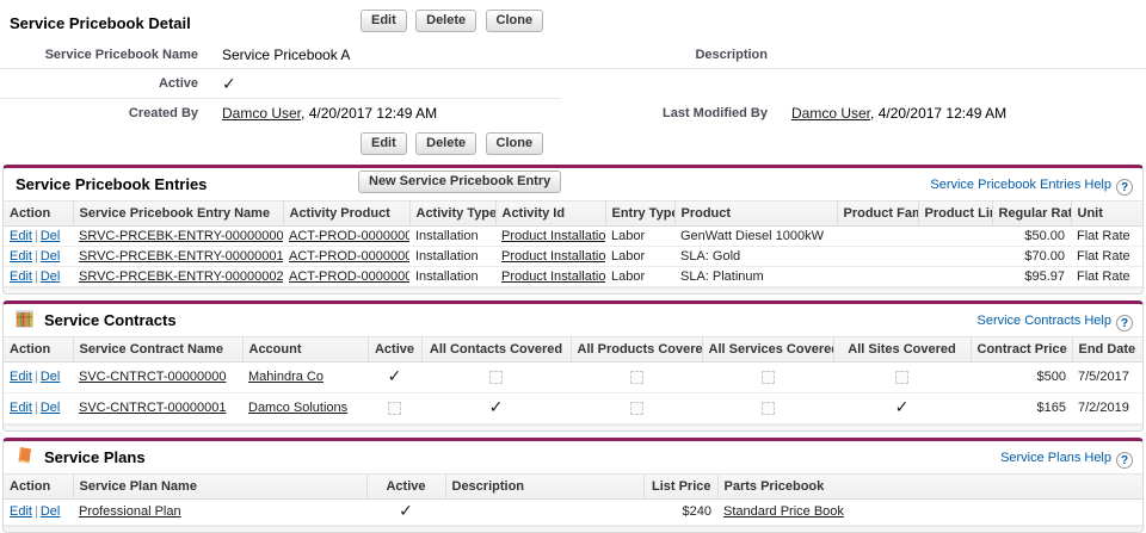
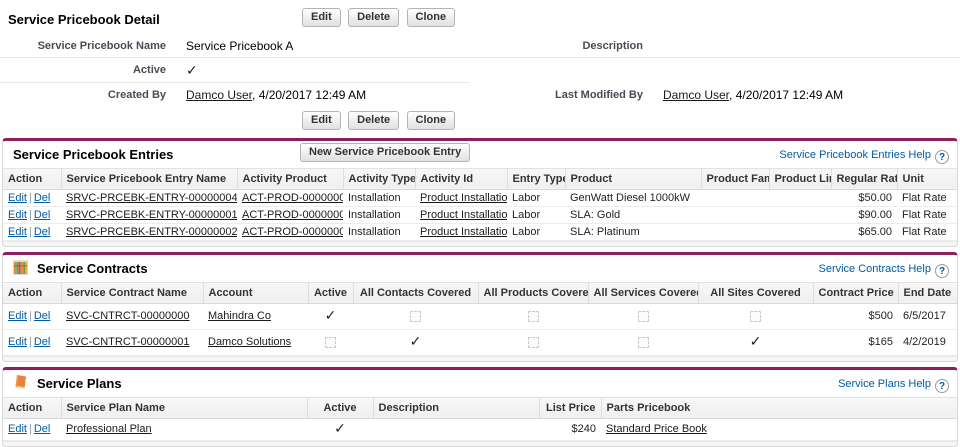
  Service Pricebook Detail
  Edit Delete Clone
  Service Pricebook Name
  Service Pricebook A
  Description
  Active
  Created By
  Damco User, 4/20/2017 12:49 AM
  Last Modified By
  Damco User, 4/20/2017 12:49 AM
  Edit Delete Clone
  Service Pricebook Entries
  New Service Pricebook Entry
  Service Pricebook Entries Help ?
  Action	Service Pricebook Entry Name	Activity Product	Activity Type	Activity Id	Entry Typ	Product	Product Fa	Product Li	Regular Rat	Unit
- Edit | Del	SRVC-PRCEBK-ENTRY-00000000	ACT-PROD-0000000	Installation	Product Installatio	Labor	GenWatt Diesel 1000kW			$50.00	Flat Rate
+ Edit | Del	SRVC-PRCEBK-ENTRY-00000004	ACT-PROD-0000000	Installation	Product Installatio	Labor	GenWatt Diesel 1000kW			$50.00	Flat Rate
- Edit | Del	SRVC-PRCEBK-ENTRY-00000001	ACT-PROD-0000000	Installation	Product Installatio	Labor	SLA: Gold			$70.00	Flat Rate
+ Edit | Del	SRVC-PRCEBK-ENTRY-00000001	ACT-PROD-0000000	Installation	Product Installatio	Labor	SLA: Gold			$90.00	Flat Rate
- Edit | Del	SRVC-PRCEBK-ENTRY-00000002	ACT-PROD-0000000	Installation	Product Installatio	Labor	SLA: Platinum			$95.97	Flat Rate
+ Edit | Del	SRVC-PRCEBK-ENTRY-00000002	ACT-PROD-0000000	Installation	Product Installatio	Labor	SLA: Platinum			$65.00	Flat Rate
  Service Contracts
  Service Contracts Help ?
  Action	Service Contract Name	Account	Active	All Contacts Covered	All Products Covere	All Services Covere	All Sites Covered	Contract Price	End Date
- Edit | Del	SVC-CNTRCT-00000000	Mahindra Co						$500	7/5/2017
+ Edit | Del	SVC-CNTRCT-00000000	Mahindra Co						$500	6/5/2017
- Edit | Del	SVC-CNTRCT-00000001	Damco Solutions						$165	7/2/2019
+ Edit | Del	SVC-CNTRCT-00000001	Damco Solutions						$165	4/2/2019
  Service Plans
  Service Plans Help ?
  Action	Service Plan Name	Active	Description	List Price	Parts Pricebook
  Edit | Del	Professional Plan			$240	Standard Price Book
